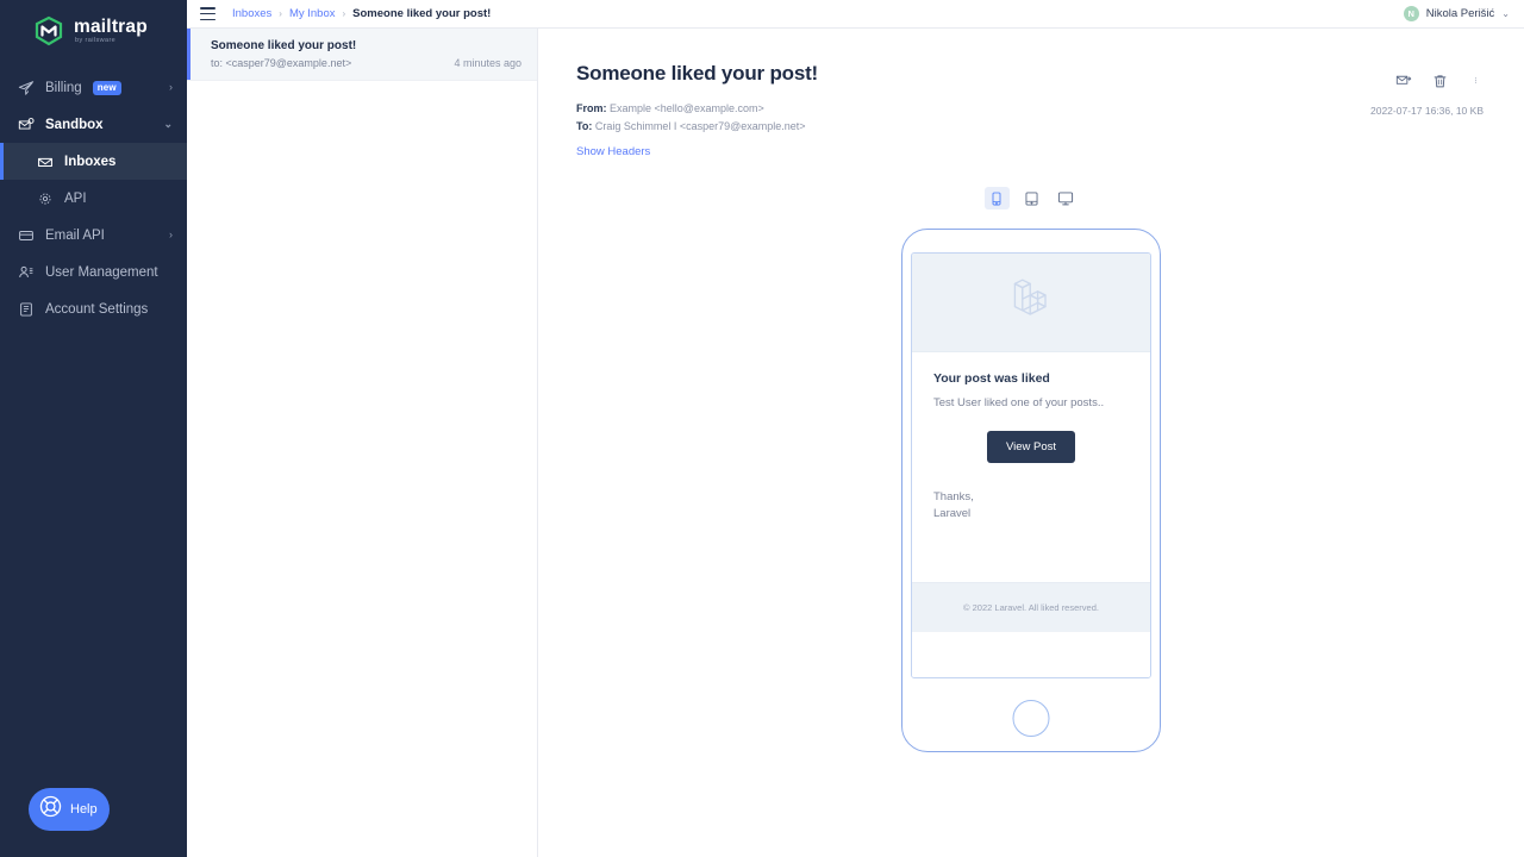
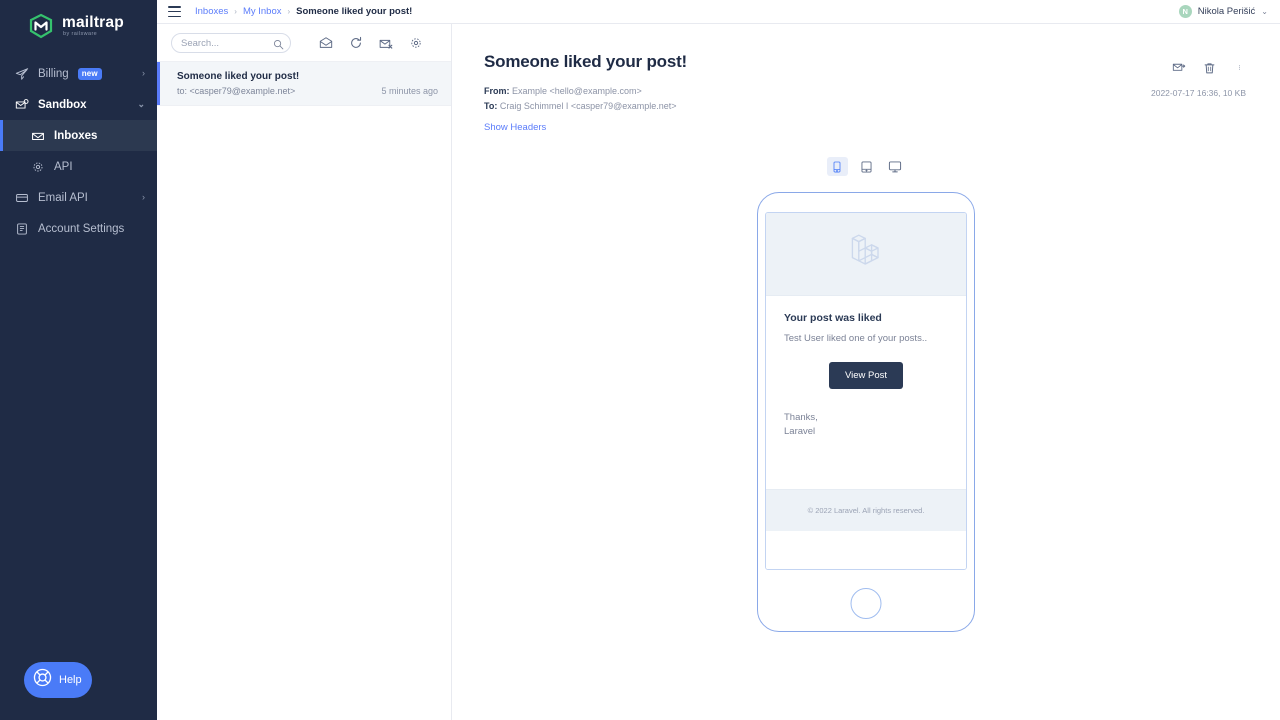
  mailtrap
  Billing
  new
  ›
  Sandbox
  ⌄
  Inboxes
  API
  Email API
  ›
- User Management
  Account Settings
  Help
  Inboxes
  ›
  My Inbox
  ›
  Someone liked your post!
  N
  Nikola Perišić
  ⌄
+ Search...
  Someone liked your post!
  to: <casper79@example.net>
- 4 minutes ago
+ 5 minutes ago
  Someone liked your post!
  From: Example <hello@example.com>
  To: Craig Schimmel I <casper79@example.net>
  Show Headers
  2022-07-17 16:36, 10 KB
  Your post was liked
  Test User liked one of your posts..
  View Post
  Thanks,
  Laravel
- © 2022 Laravel. All liked reserved.
+ © 2022 Laravel. All rights reserved.
